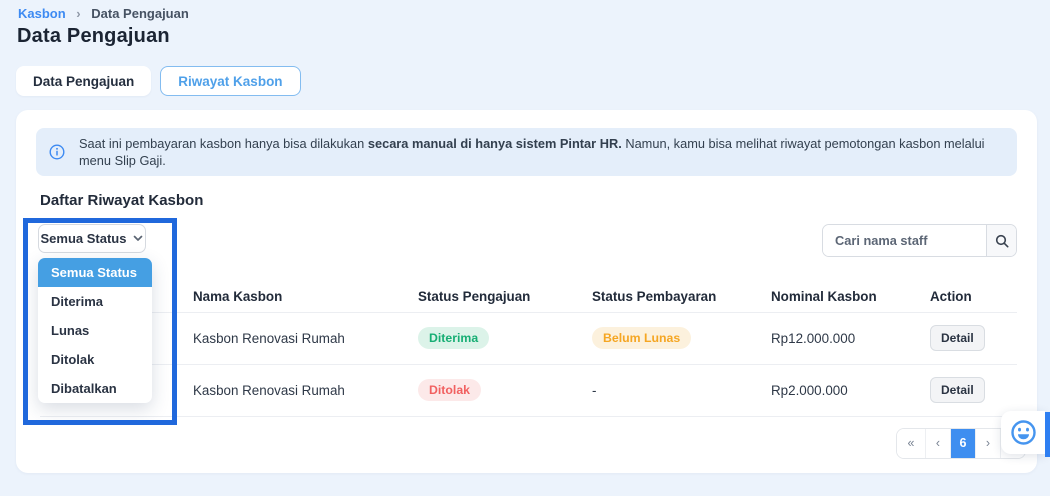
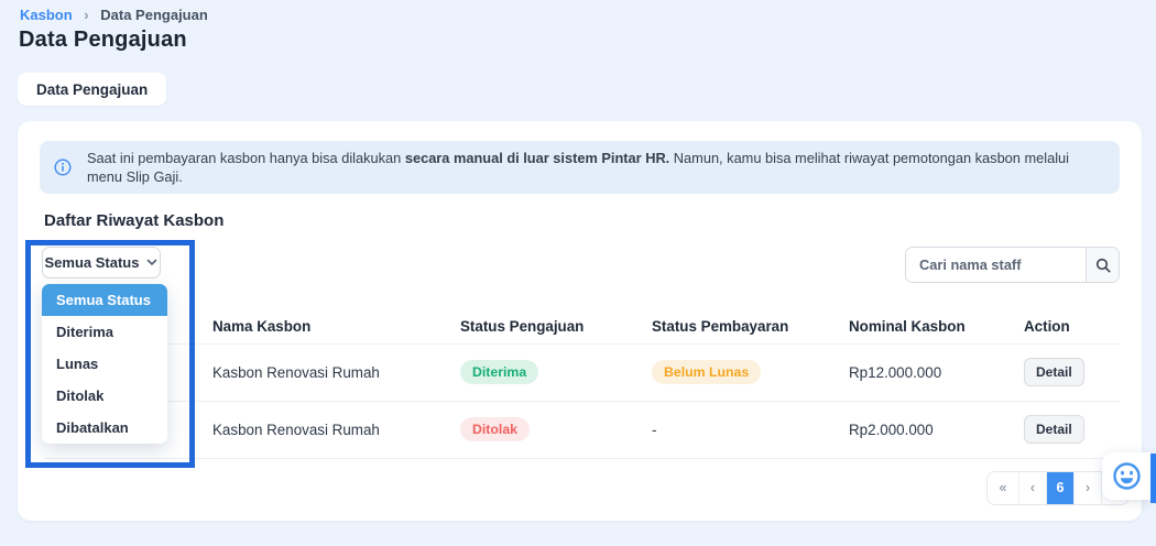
  Kasbon › Data Pengajuan
  Data Pengajuan
  Data Pengajuan
- Riwayat Kasbon
- Saat ini pembayaran kasbon hanya bisa dilakukan secara manual di hanya sistem Pintar HR. Namun, kamu bisa melihat riwayat pemotongan kasbon melalui menu Slip Gaji.
+ Saat ini pembayaran kasbon hanya bisa dilakukan secara manual di luar sistem Pintar HR. Namun, kamu bisa melihat riwayat pemotongan kasbon melalui menu Slip Gaji.
  Daftar Riwayat Kasbon
  Semua Status
  Semua Status
  Diterima
  Lunas
  Ditolak
  Dibatalkan
  Cari nama staff
  	Nama Kasbon	Status Pengajuan	Status Pembayaran	Nominal Kasbon	Action
  	Kasbon Renovasi Rumah	Diterima	Belum Lunas	Rp12.000.000	Detail
  	Kasbon Renovasi Rumah	Ditolak	-	Rp2.000.000	Detail
  «
  ‹
  6
  ›
